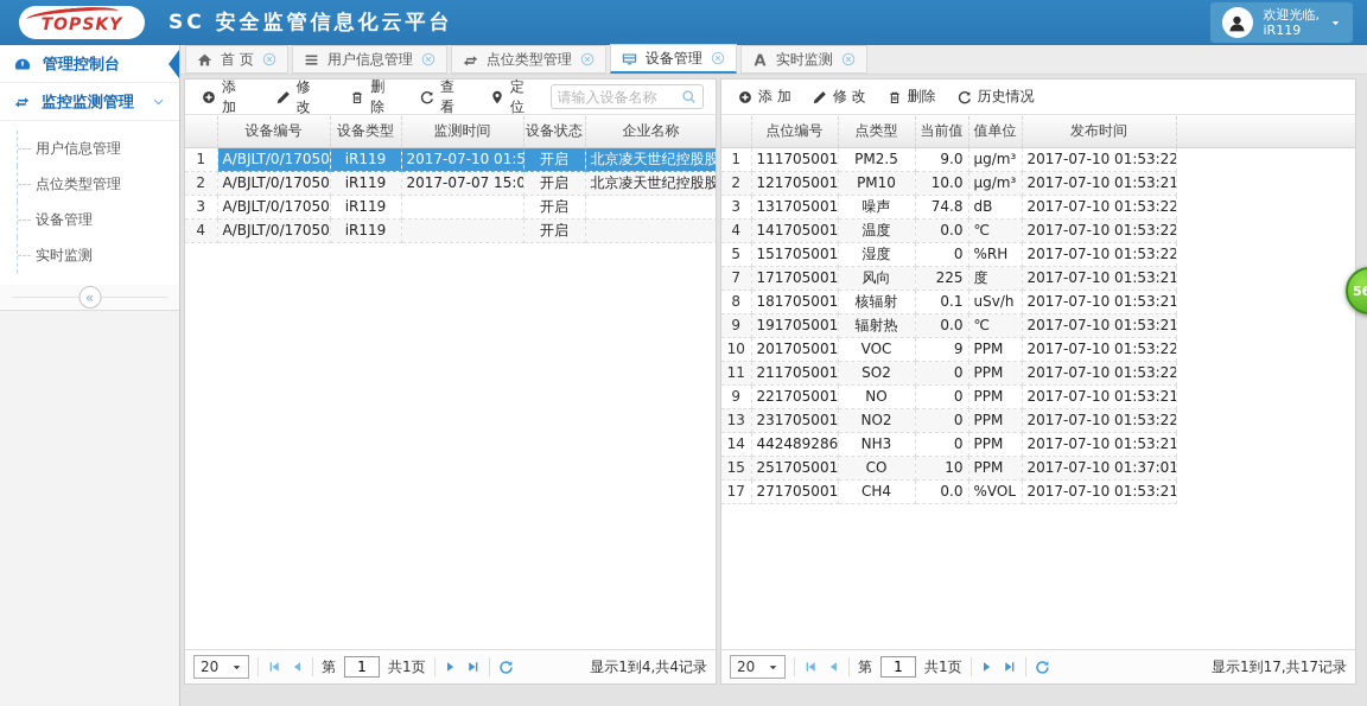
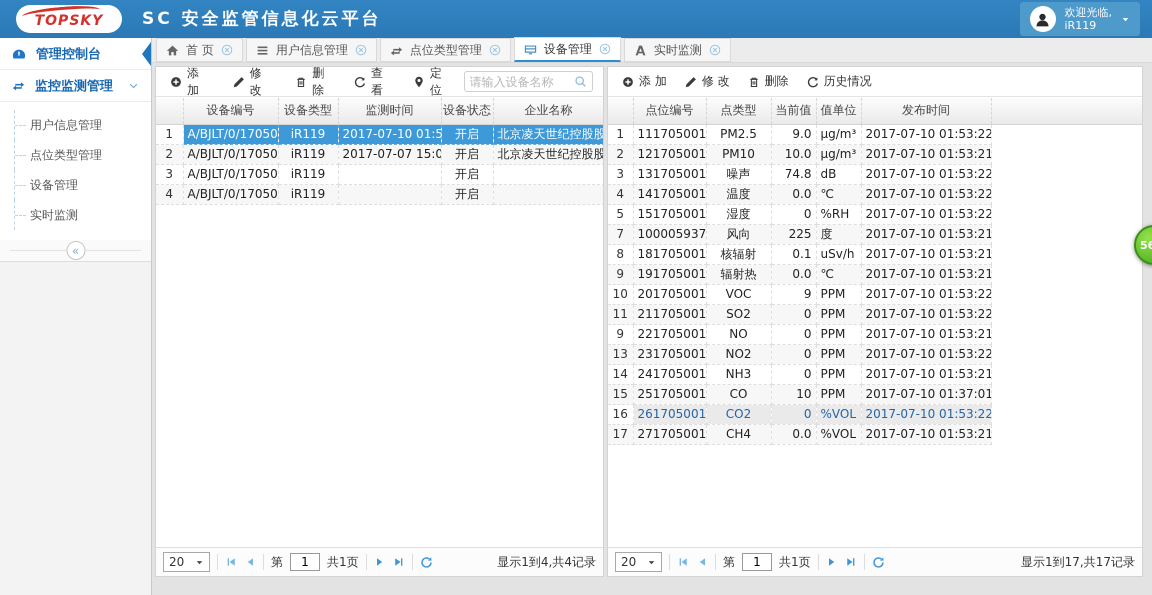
  TOPSKY
  SC 安全监管信息化云平台
  欢迎光临,
  iR119
  管理控制台
  监控监测管理
  用户信息管理
  点位类型管理
  设备管理
  实时监测
  «
  首 页
  用户信息管理
  点位类型管理
  设备管理
  实时监测
  添 加
  修 改
  删除
  查看
  定位
  请输入设备名称
  	设备编号	设备类型	监测时间	设备状态	企业名称
  1	A/BJLT/0/17050	iR119	2017-07-10 01:5	开启	北京凌天世纪控股股
  2	A/BJLT/0/17050	iR119	2017-07-07 15:0	开启	北京凌天世纪控股股
  3	A/BJLT/0/17050	iR119		开启
  4	A/BJLT/0/17050	iR119		开启
  20
  第
  1
  共1页
  显示1到4,共4记录
  添 加
  修 改
  删除
  历史情况
  	点位编号	点类型	当前值	值单位	发布时间
  1	111705001	PM2.5	9.0	μg/m³	2017-07-10 01:53:22
  2	121705001	PM10	10.0	μg/m³	2017-07-10 01:53:21
  3	131705001	噪声	74.8	dB	2017-07-10 01:53:22
  4	141705001	温度	0.0	℃	2017-07-10 01:53:22
  5	151705001	湿度	0	%RH	2017-07-10 01:53:22
- 7	171705001	风向	225	度	2017-07-10 01:53:21
+ 7	100005937	风向	225	度	2017-07-10 01:53:21
  8	181705001	核辐射	0.1	uSv/h	2017-07-10 01:53:21
  9	191705001	辐射热	0.0	℃	2017-07-10 01:53:21
  10	201705001	VOC	9	PPM	2017-07-10 01:53:22
  11	211705001	SO2	0	PPM	2017-07-10 01:53:22
  9	221705001	NO	0	PPM	2017-07-10 01:53:21
  13	231705001	NO2	0	PPM	2017-07-10 01:53:22
- 14	442489286	NH3	0	PPM	2017-07-10 01:53:21
+ 14	241705001	NH3	0	PPM	2017-07-10 01:53:21
  15	251705001	CO	10	PPM	2017-07-10 01:37:01
+ 16	261705001	CO2	0	%VOL	2017-07-10 01:53:22
  17	271705001	CH4	0.0	%VOL	2017-07-10 01:53:21
  20
  第
  1
  共1页
  显示1到17,共17记录
  56
